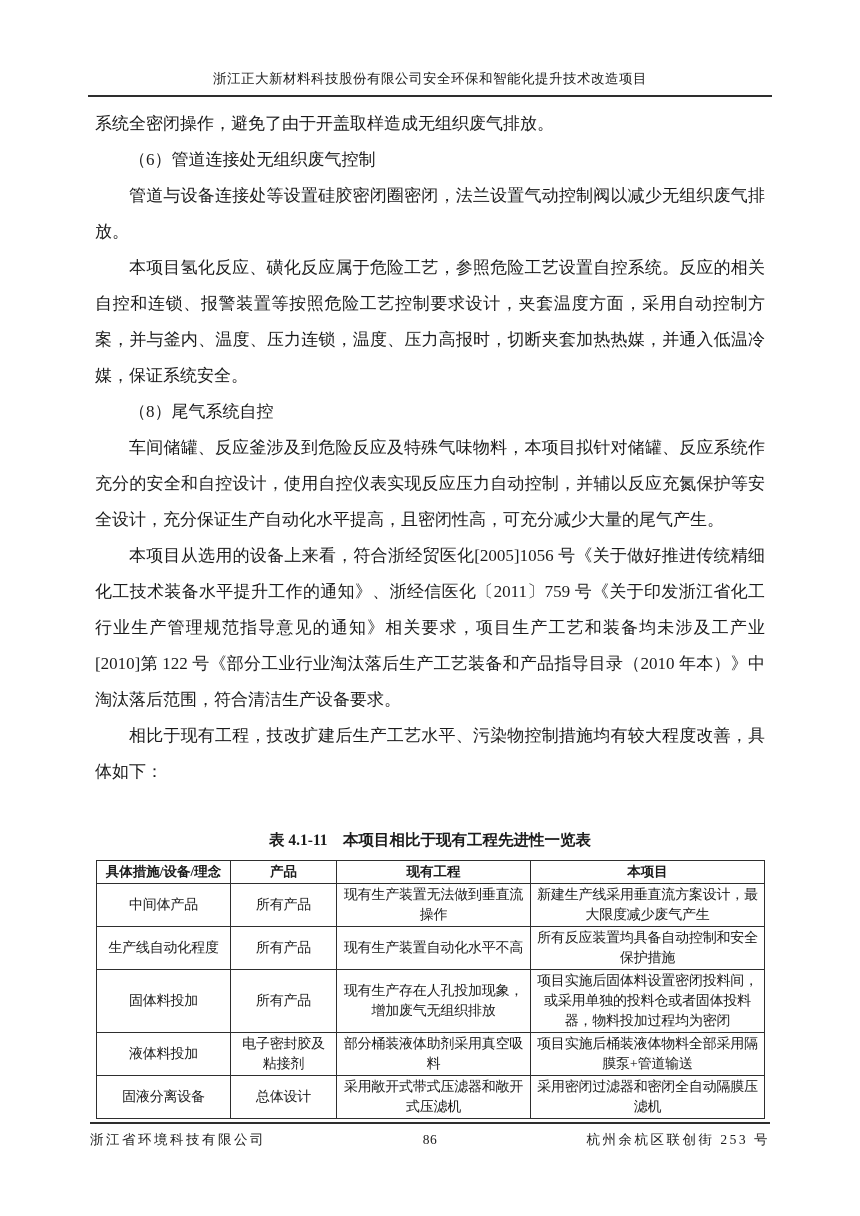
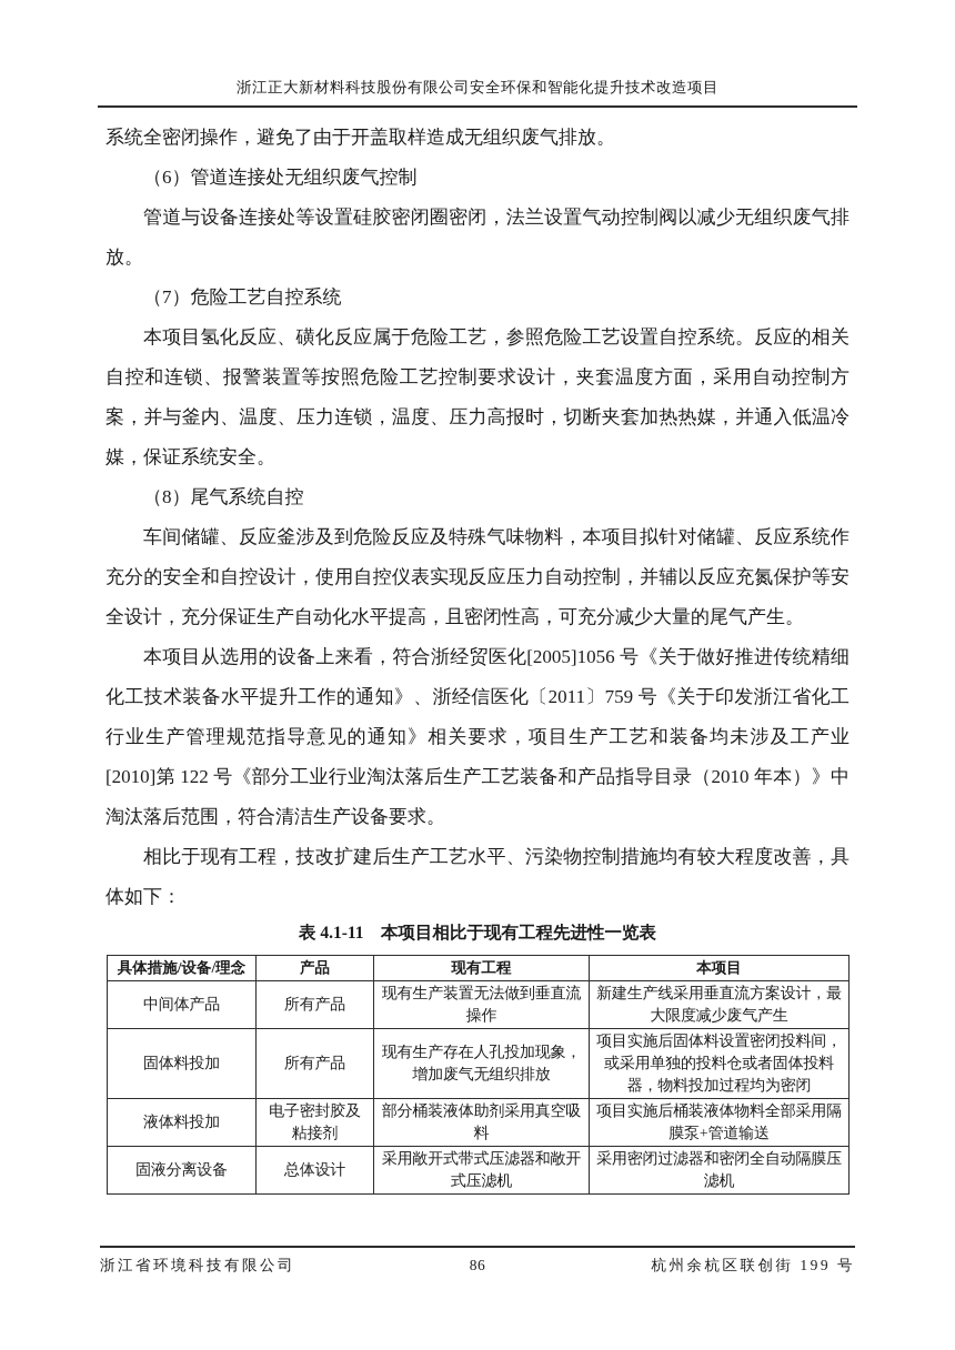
  浙江正大新材料科技股份有限公司安全环保和智能化提升技术改造项目
  系统全密闭操作，避免了由于开盖取样造成无组织废气排放。
  （6）管道连接处无组织废气控制
  管道与设备连接处等设置硅胶密闭圈密闭，法兰设置气动控制阀以减少无组织废气排放。
+ （7）危险工艺自控系统
  本项目氢化反应、磺化反应属于危险工艺，参照危险工艺设置自控系统。反应的相关自控和连锁、报警装置等按照危险工艺控制要求设计，夹套温度方面，采用自动控制方案，并与釜内、温度、压力连锁，温度、压力高报时，切断夹套加热热媒，并通入低温冷媒，保证系统安全。
  （8）尾气系统自控
  车间储罐、反应釜涉及到危险反应及特殊气味物料，本项目拟针对储罐、反应系统作充分的安全和自控设计，使用自控仪表实现反应压力自动控制，并辅以反应充氮保护等安全设计，充分保证生产自动化水平提高，且密闭性高，可充分减少大量的尾气产生。
  本项目从选用的设备上来看，符合浙经贸医化[2005]1056 号《关于做好推进传统精细化工技术装备水平提升工作的通知》、浙经信医化〔2011〕759 号《关于印发浙江省化工行业生产管理规范指导意见的通知》相关要求，项目生产工艺和装备均未涉及工产业[2010]第 122 号《部分工业行业淘汰落后生产工艺装备和产品指导目录（2010 年本）》中淘汰落后范围，符合清洁生产设备要求。
  相比于现有工程，技改扩建后生产工艺水平、污染物控制措施均有较大程度改善，具体如下：
  表 4.1-11 本项目相比于现有工程先进性一览表
  具体措施/设备/理念	产品	现有工程	本项目
  中间体产品	所有产品	现有生产装置无法做到垂直流操作	新建生产线采用垂直流方案设计，最大限度减少废气产生
- 生产线自动化程度	所有产品	现有生产装置自动化水平不高	所有反应装置均具备自动控制和安全保护措施
  固体料投加	所有产品	现有生产存在人孔投加现象，增加废气无组织排放	项目实施后固体料设置密闭投料间，或采用单独的投料仓或者固体投料器，物料投加过程均为密闭
  液体料投加	电子密封胶及粘接剂	部分桶装液体助剂采用真空吸料	项目实施后桶装液体物料全部采用隔膜泵+管道输送
  固液分离设备	总体设计	采用敞开式带式压滤器和敞开式压滤机	采用密闭过滤器和密闭全自动隔膜压滤机
  浙江省环境科技有限公司
  86
- 杭州余杭区联创街 253 号
+ 杭州余杭区联创街 199 号
